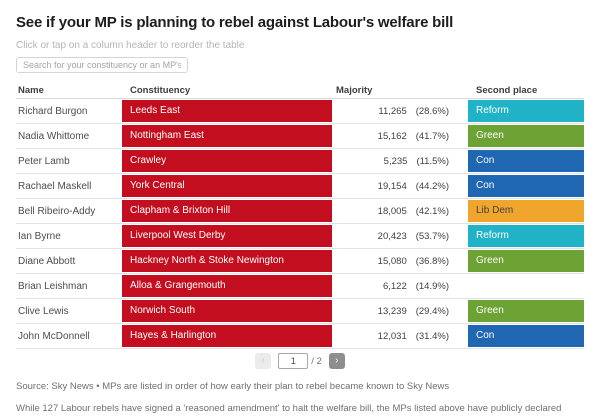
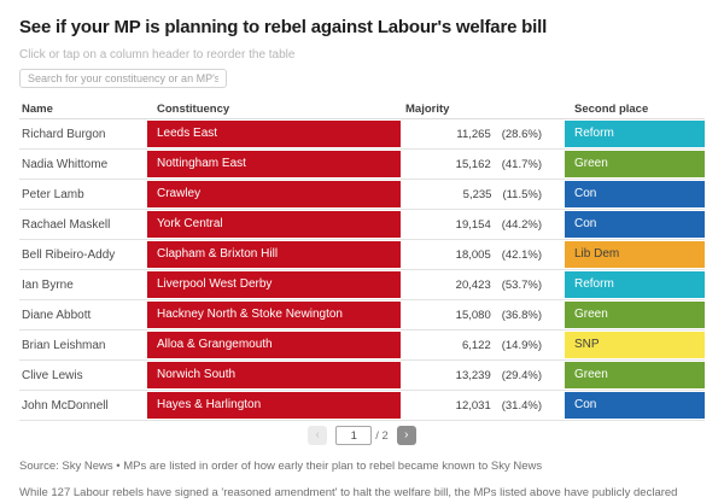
  See if your MP is planning to rebel against Labour's welfare bill
  Click or tap on a column header to reorder the table
  Search for your constituency or an MP's
  Name
  Constituency
  Majority
  Second place
  Richard Burgon
  Leeds East
  11,265
  (28.6%)
  Reform
  Nadia Whittome
  Nottingham East
  15,162
  (41.7%)
  Green
  Peter Lamb
  Crawley
  5,235
  (11.5%)
  Con
  Rachael Maskell
  York Central
  19,154
  (44.2%)
  Con
  Bell Ribeiro-Addy
  Clapham & Brixton Hill
  18,005
  (42.1%)
  Lib Dem
  Ian Byrne
  Liverpool West Derby
  20,423
  (53.7%)
  Reform
  Diane Abbott
  Hackney North & Stoke Newington
  15,080
  (36.8%)
  Green
  Brian Leishman
  Alloa & Grangemouth
  6,122
  (14.9%)
+ SNP
  Clive Lewis
  Norwich South
  13,239
  (29.4%)
  Green
  John McDonnell
  Hayes & Harlington
  12,031
  (31.4%)
  Con
  ‹
  1
  / 2
  ›
  Source: Sky News • MPs are listed in order of how early their plan to rebel became known to Sky News
